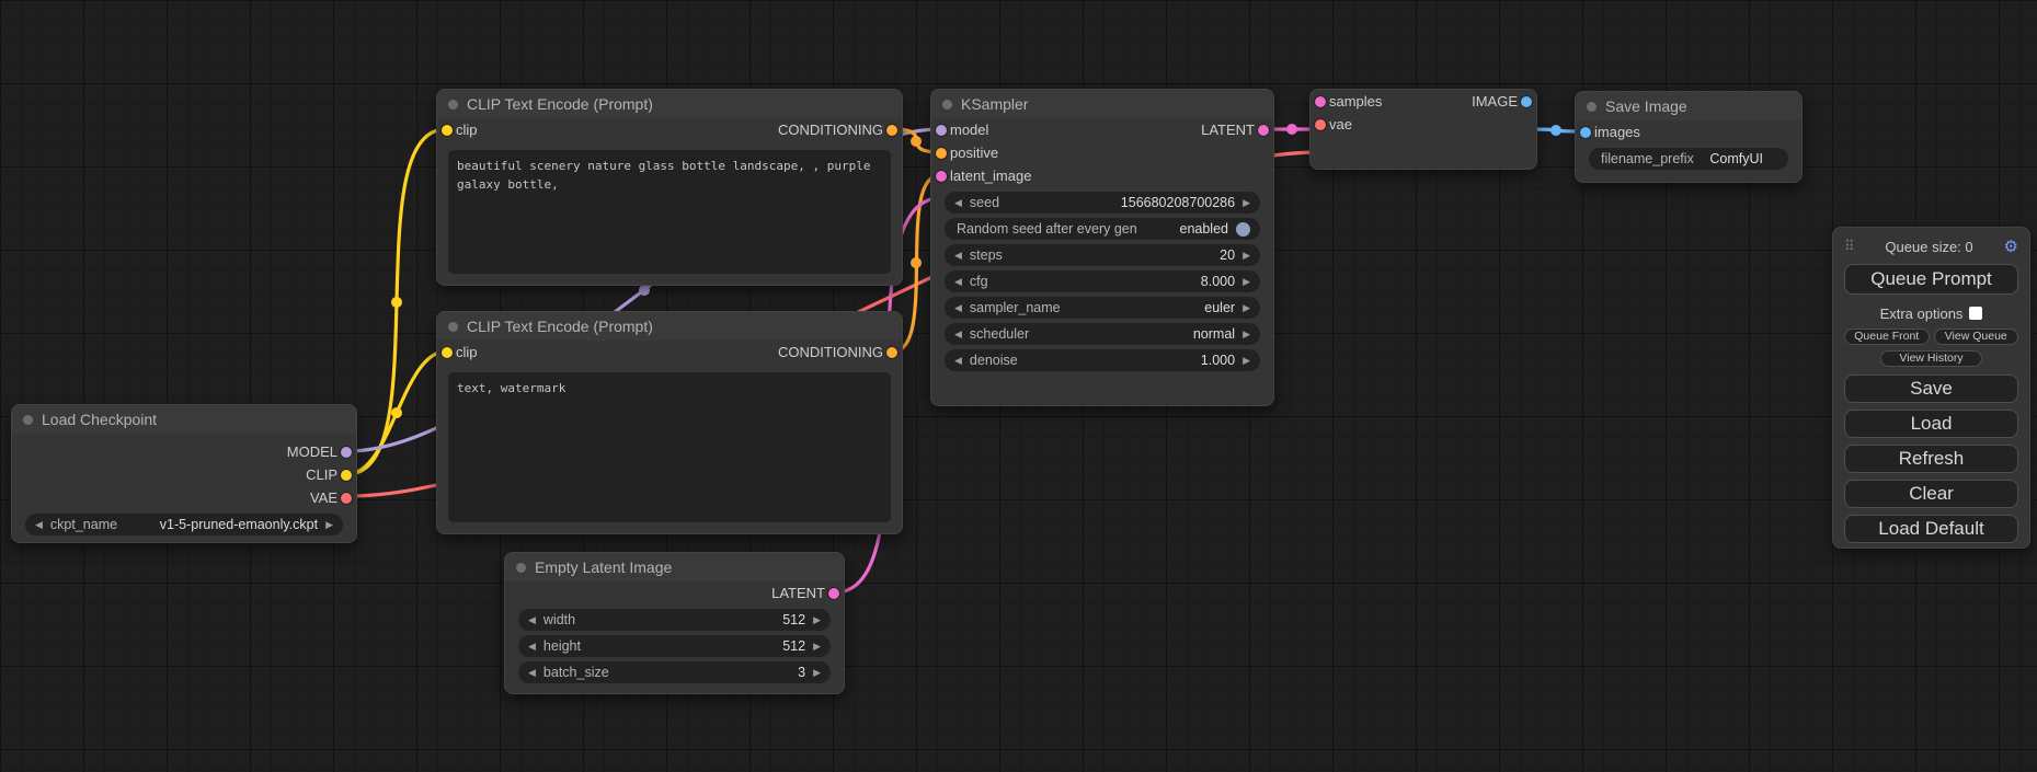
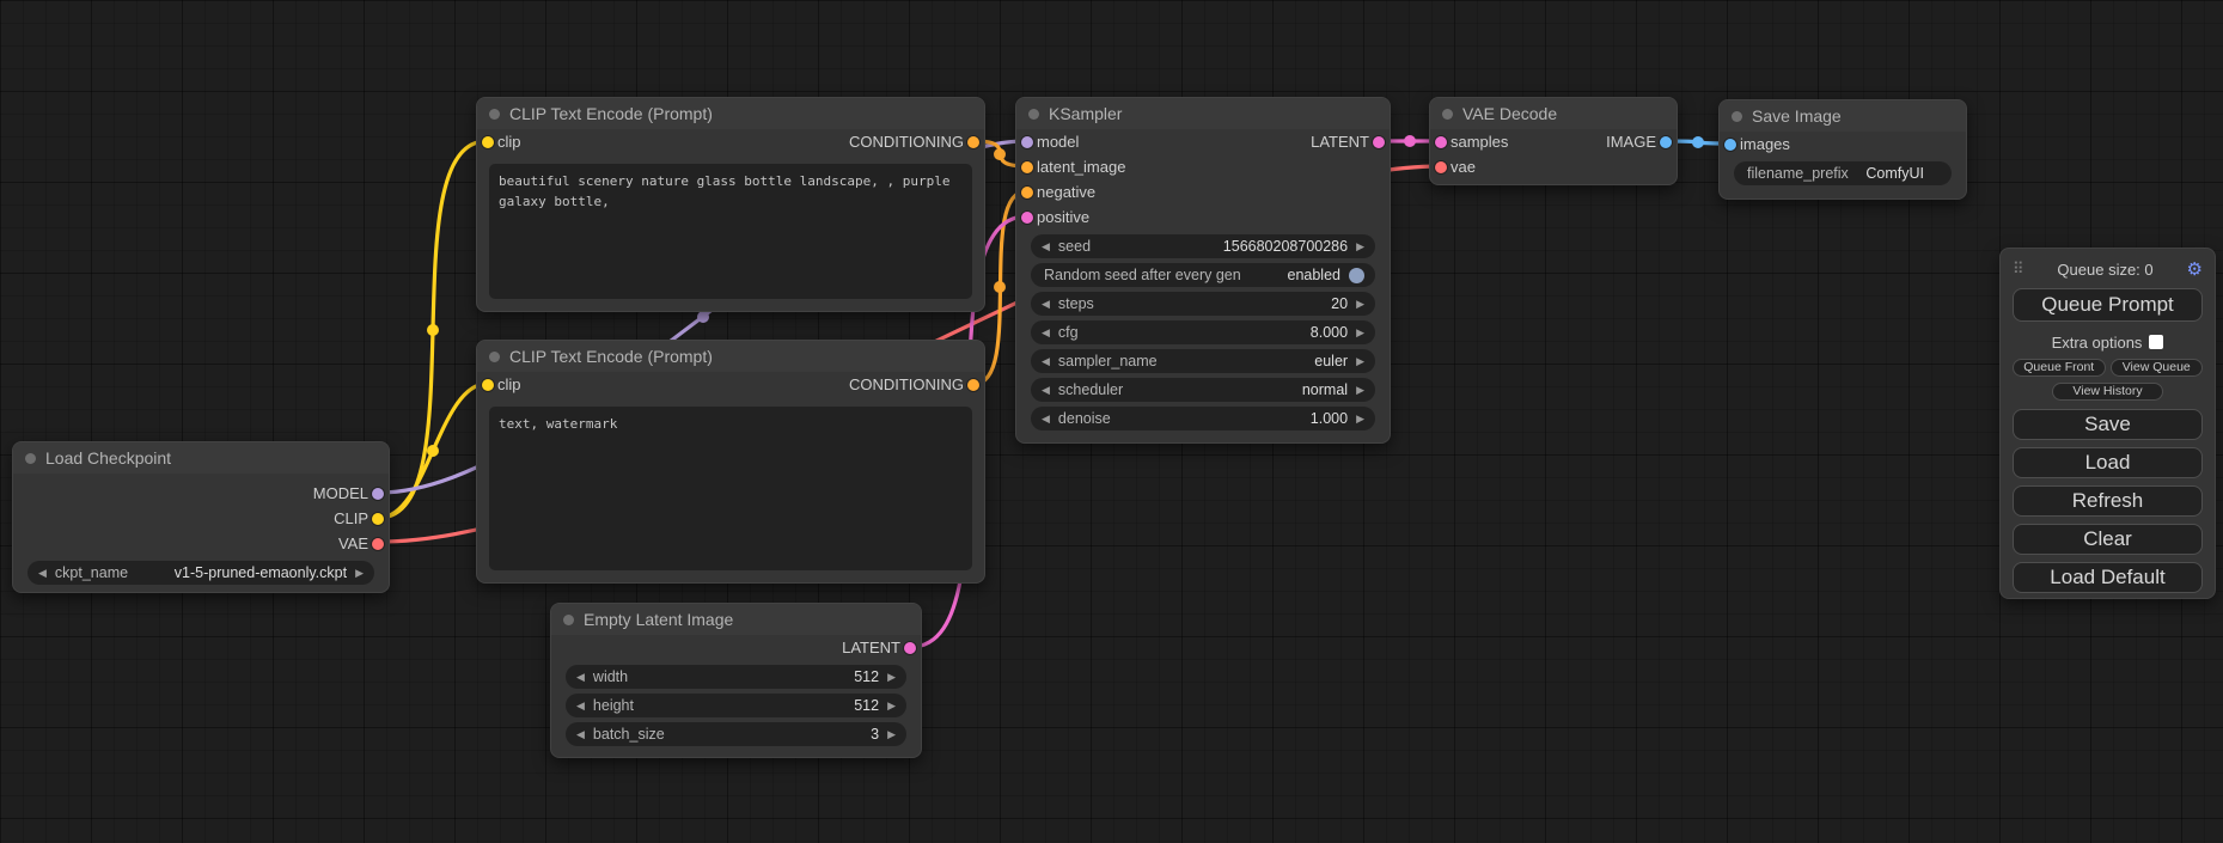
  Load Checkpoint
  MODEL
  CLIP
  VAE
  ◀
  ckpt_name
  v1-5-pruned-emaonly.ckpt
  ▶
  CLIP Text Encode (Prompt)
  clip
  CONDITIONING
  beautiful scenery nature glass bottle landscape, , purple galaxy bottle,
  CLIP Text Encode (Prompt)
  clip
  CONDITIONING
  text, watermark
  Empty Latent Image
  LATENT
  ◀
  width
  512
  ▶
  ◀
  height
  512
  ▶
  ◀
  batch_size
  3
  ▶
  KSampler
  model
  LATENT
- positive
+ latent_image
+ negative
- latent_image
+ positive
  ◀
  seed
  156680208700286
  ▶
  Random seed after every gen
  enabled
  ◀
  steps
  20
  ▶
  ◀
  cfg
  8.000
  ▶
  ◀
  sampler_name
  euler
  ▶
  ◀
  scheduler
  normal
  ▶
  ◀
  denoise
  1.000
  ▶
+ VAE Decode
  samples
  IMAGE
  vae
  Save Image
  images
  filename_prefix
  ComfyUI
  ⠿
  Queue size: 0
  ⚙
  Queue Prompt
  Extra options
  Queue Front
  View Queue
  View History
  Save
  Load
  Refresh
  Clear
  Load Default
